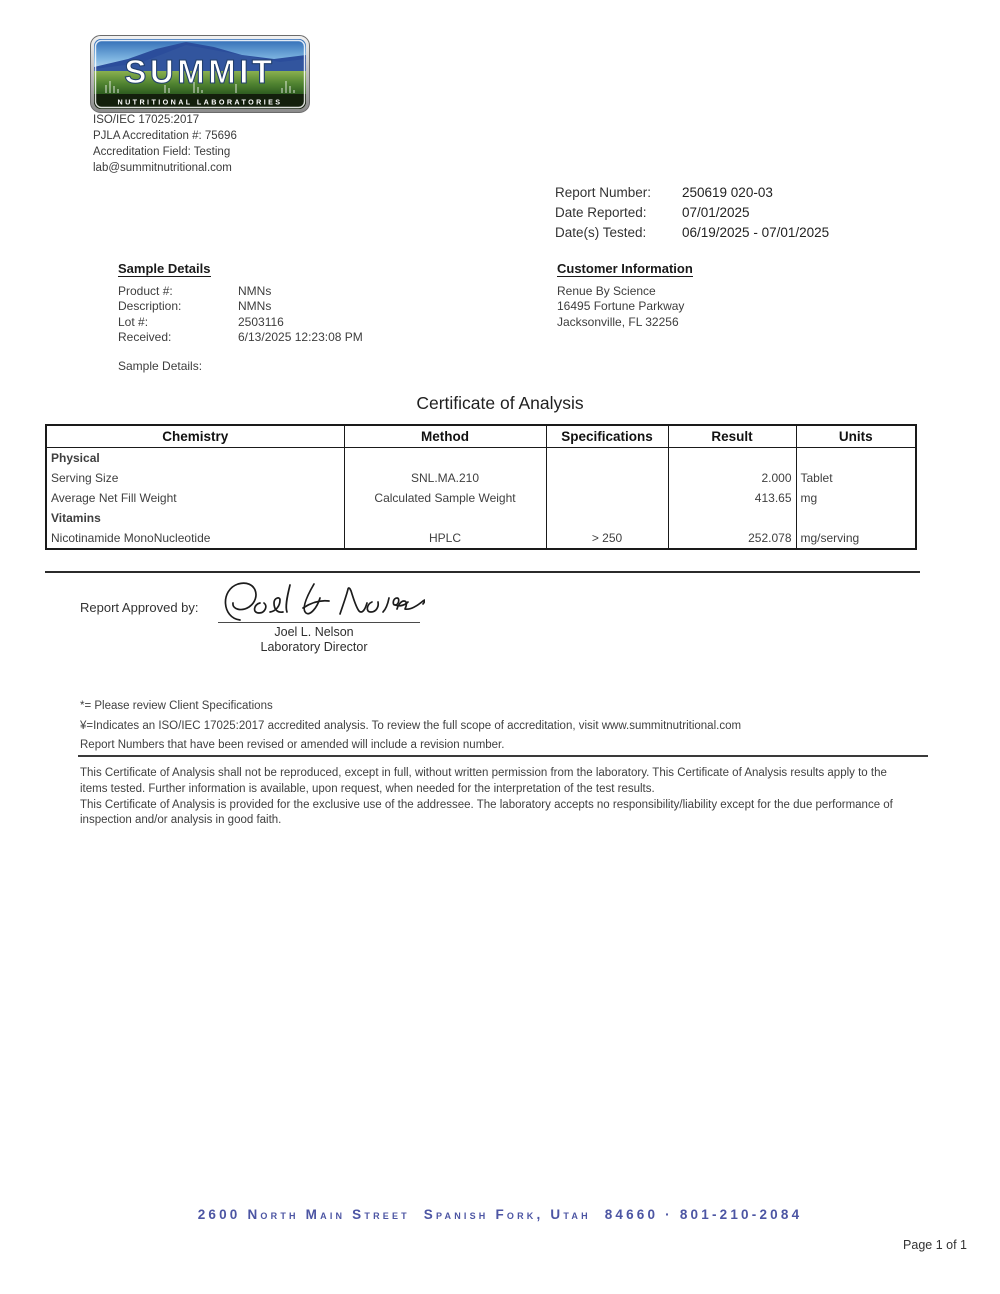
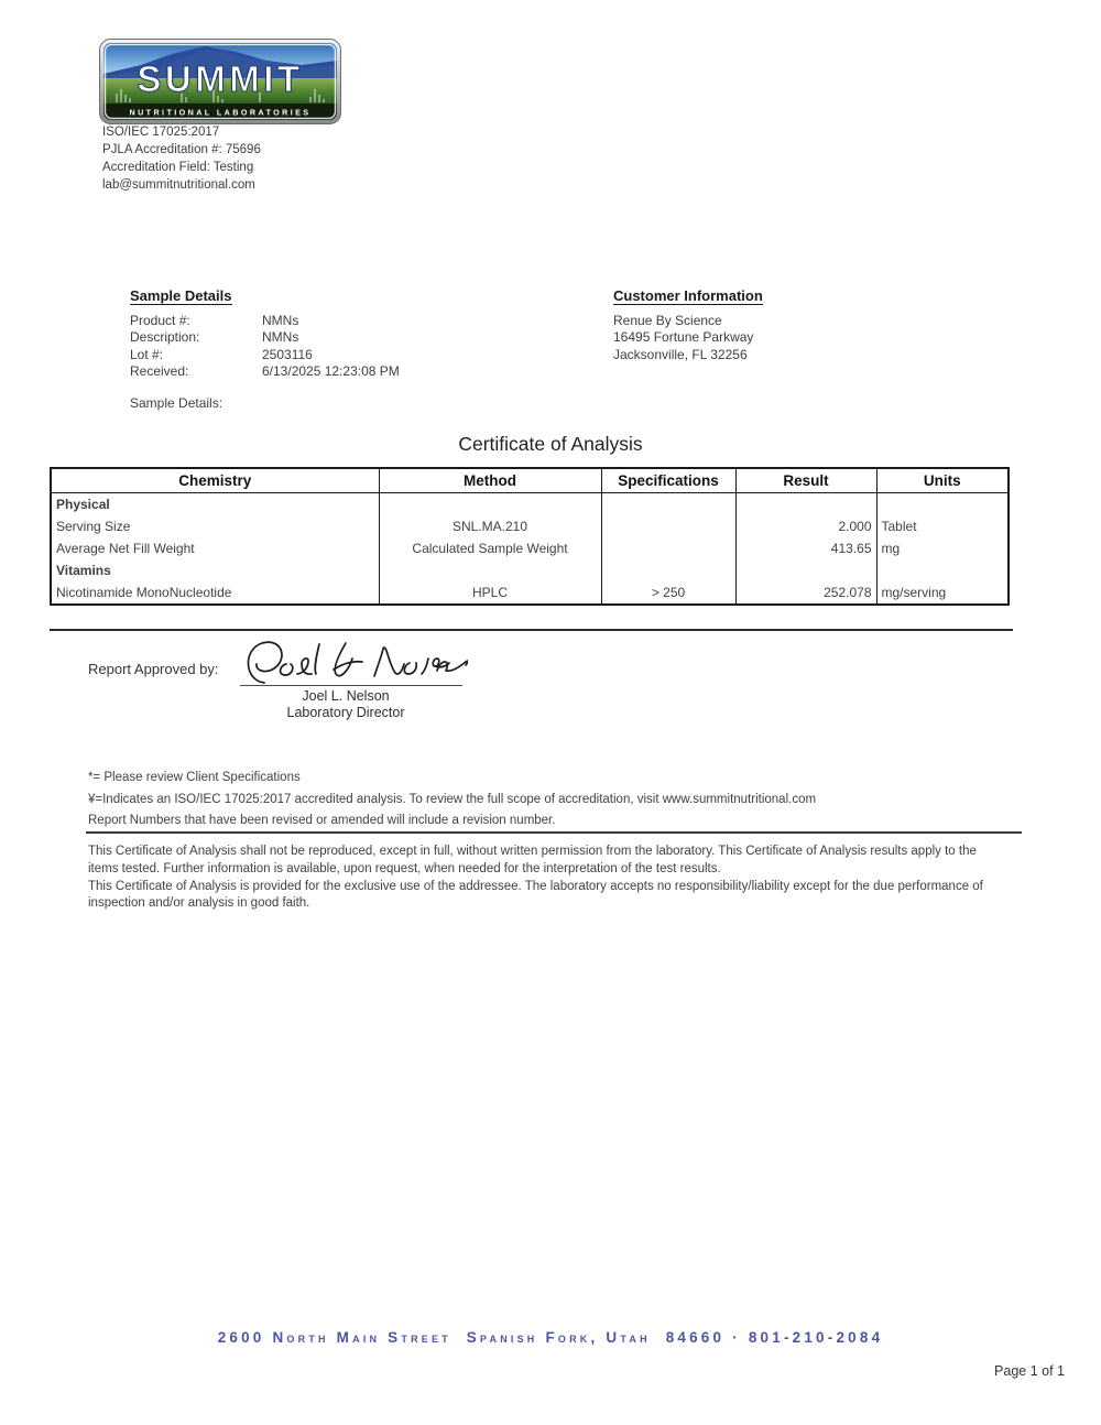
  SUMMIT
  NUTRITIONAL LABORATORIES
  ISO/IEC 17025:2017
  PJLA Accreditation #: 75696
  Accreditation Field: Testing
  lab@summitnutritional.com
- Report Number:
- 250619 020-03
- Date Reported:
- 07/01/2025
- Date(s) Tested:
- 06/19/2025 - 07/01/2025
  Sample Details
  Product #:
  NMNs
  Description:
  NMNs
  Lot #:
  2503116
  Received:
  6/13/2025 12:23:08 PM
  Sample Details:
  Customer Information
  Renue By Science
  16495 Fortune Parkway
  Jacksonville, FL 32256
  Certificate of Analysis
  	Chemistry	Method	Specifications	Result	Units
  Physical
  Serving Size	SNL.MA.210		2.000	Tablet
  Average Net Fill Weight	Calculated Sample Weight		413.65	mg
  Vitamins
  Nicotinamide MonoNucleotide	HPLC	> 250	252.078	mg/serving
  Report Approved by:
  Joel L. Nelson
  Laboratory Director
  *= Please review Client Specifications
  ¥=Indicates an ISO/IEC 17025:2017 accredited analysis. To review the full scope of accreditation, visit www.summitnutritional.com
  Report Numbers that have been revised or amended will include a revision number.
  This Certificate of Analysis shall not be reproduced, except in full, without written permission from the laboratory. This Certificate of Analysis results apply to the items tested. Further information is available, upon request, when needed for the interpretation of the test results.
  This Certificate of Analysis is provided for the exclusive use of the addressee. The laboratory accepts no responsibility/liability except for the due performance of inspection and/or analysis in good faith.
  2600 North Main Street Spanish Fork, Utah 84660 · 801-210-2084
  Page 1 of 1
